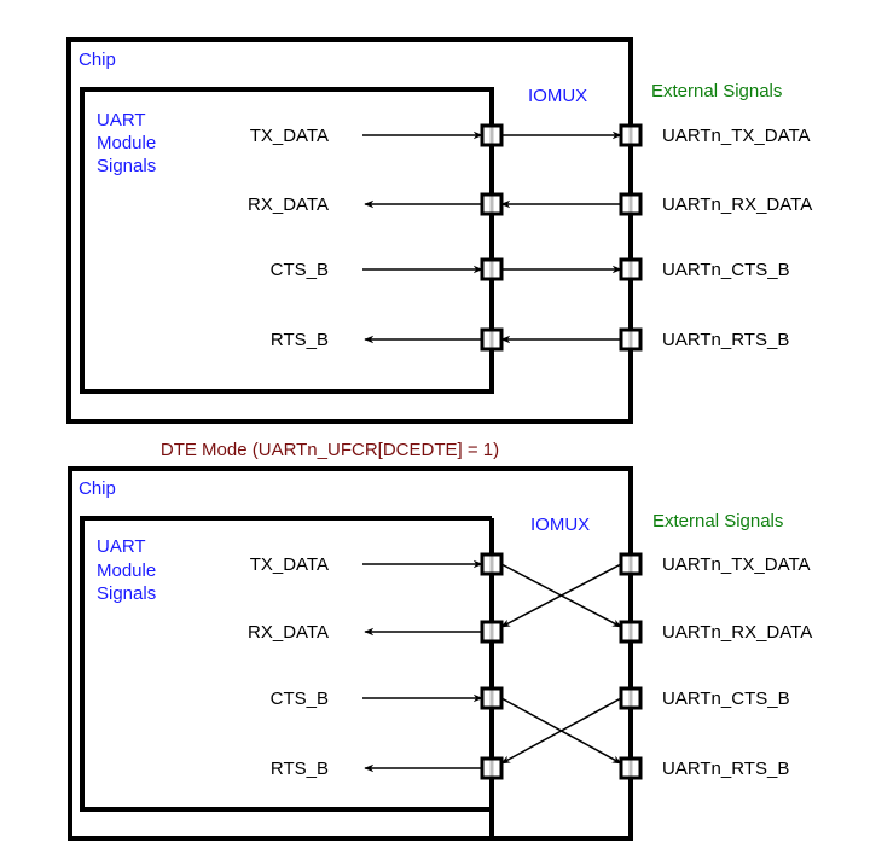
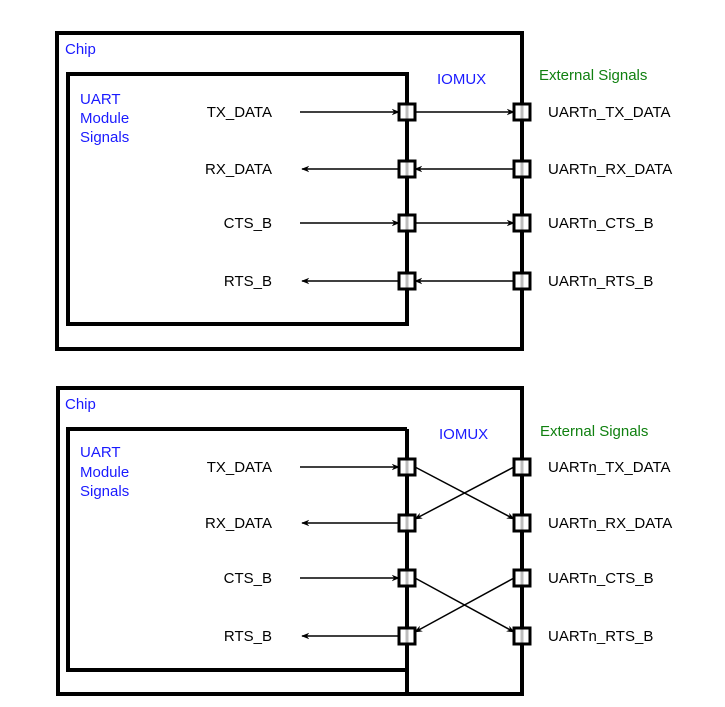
  Chip
  UART
  Module
  Signals
  IOMUX
  External Signals
  TX_DATA
  RX_DATA
  CTS_B
  RTS_B
  UARTn_TX_DATA
  UARTn_RX_DATA
  UARTn_CTS_B
  UARTn_RTS_B
- DTE Mode (UARTn_UFCR[DCEDTE] = 1)
  Chip
  UART
  Module
  Signals
  IOMUX
  External Signals
  TX_DATA
  RX_DATA
  CTS_B
  RTS_B
  UARTn_TX_DATA
  UARTn_RX_DATA
  UARTn_CTS_B
  UARTn_RTS_B
